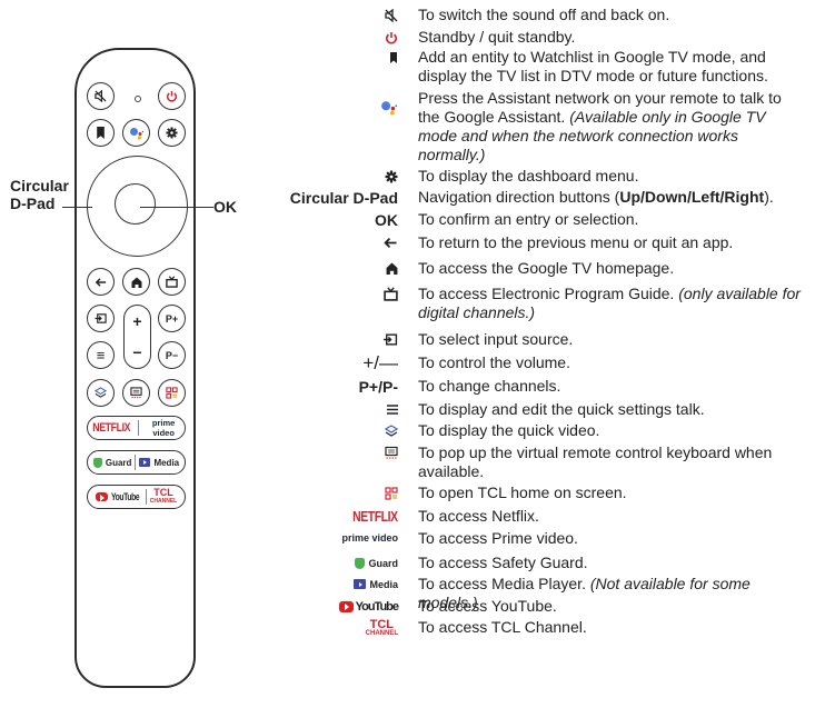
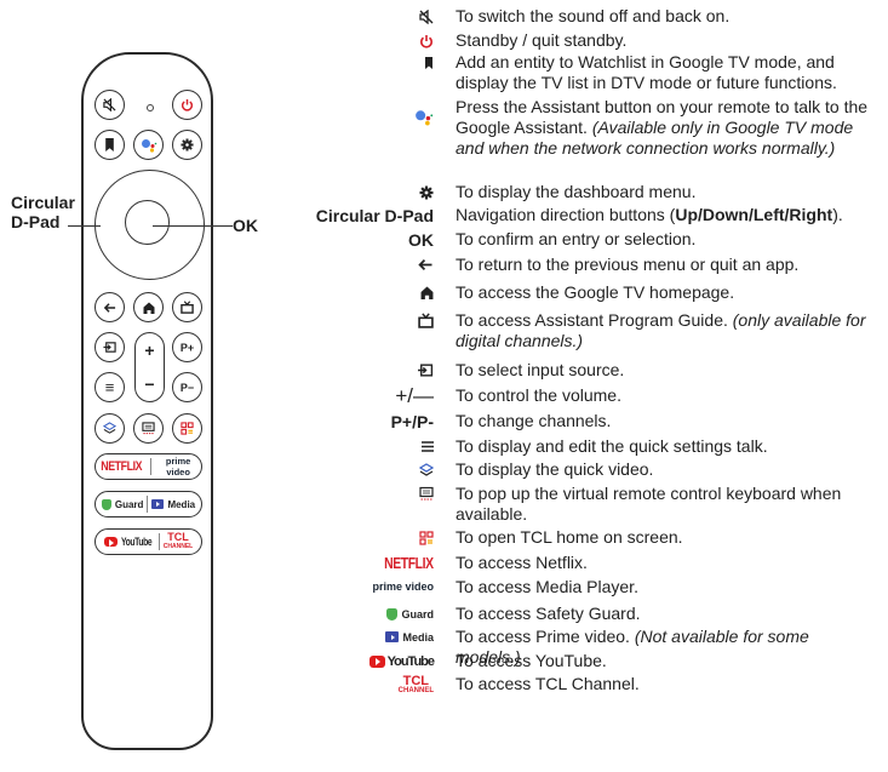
  +
  −
  P+
  ≡
  P−
  NETFLIX
  prime video
  Guard
  Media
  YouTube
  TCL
  Circular
  D-Pad
  OK
  To switch the sound off and back on.
  Standby / quit standby.
  Add an entity to Watchlist in Google TV mode, and display the TV list in DTV mode or future functions.
- Press the Assistant network on your remote to talk to the Google Assistant. (Available only in Google TV mode and when the network connection works normally.)
+ Press the Assistant button on your remote to talk to the Google Assistant. (Available only in Google TV mode and when the network connection works normally.)
  To display the dashboard menu.
  Circular D-Pad
  Navigation direction buttons (Up/Down/Left/Right).
  OK
  To confirm an entry or selection.
  To return to the previous menu or quit an app.
  To access the Google TV homepage.
- To access Electronic Program Guide. (only available for digital channels.)
+ To access Assistant Program Guide. (only available for digital channels.)
  To select input source.
  +/—
  To control the volume.
  P+/P-
  To change channels.
  To display and edit the quick settings talk.
  To display the quick video.
  To pop up the virtual remote control keyboard when available.
  To open TCL home on screen.
  NETFLIX
  To access Netflix.
  prime video
- To access Prime video.
+ To access Media Player.
  Guard
  To access Safety Guard.
  Media
- To access Media Player. (Not available for some models.)
+ To access Prime video. (Not available for some models.)
  YouTube
  To access YouTube.
  TCL
  To access TCL Channel.
